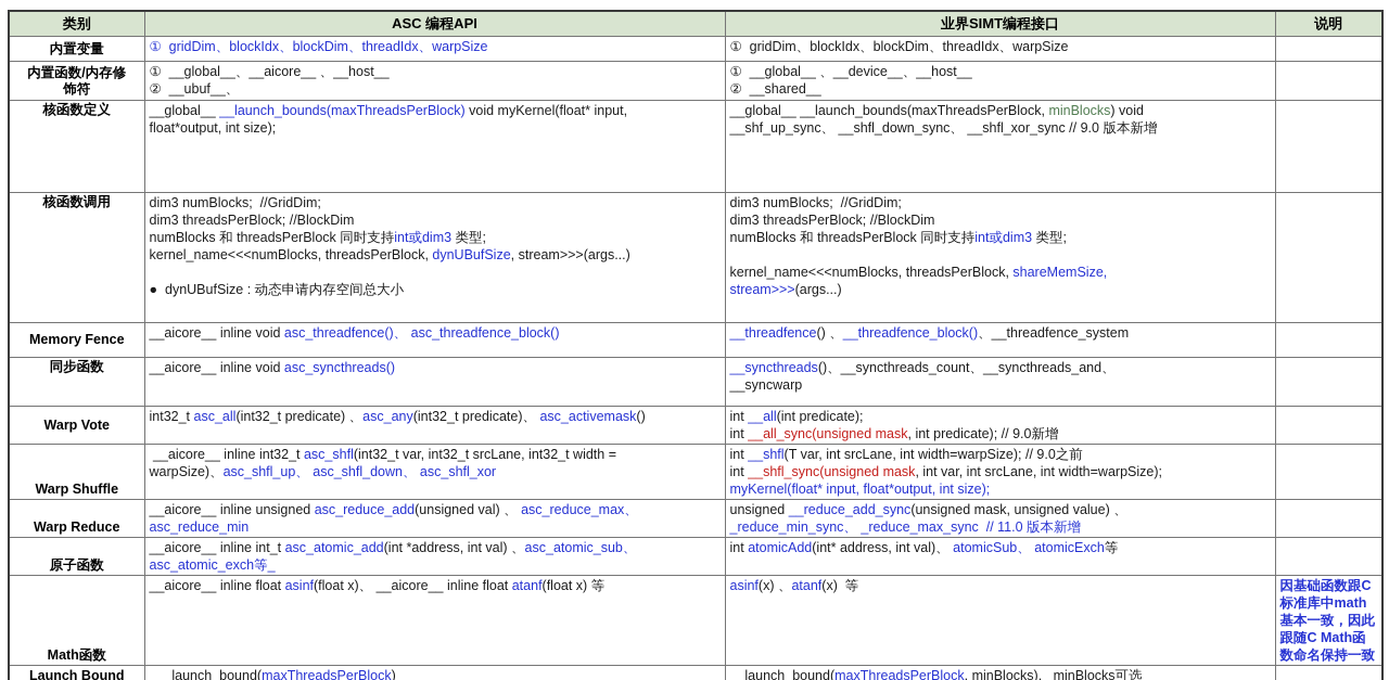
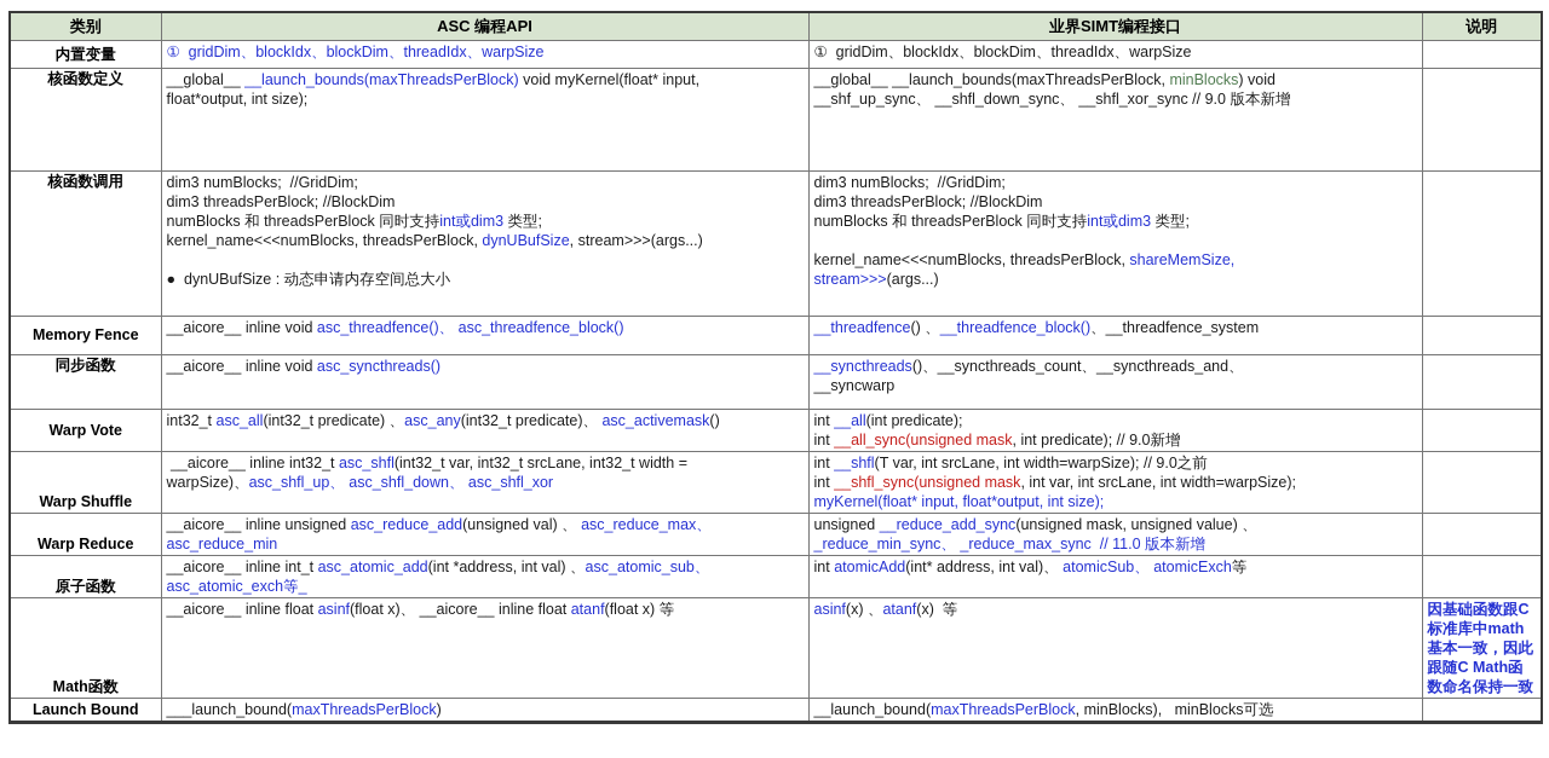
  类别	ASC 编程API	业界SIMT编程接口	说明
  内置变量	① gridDim、blockIdx、blockDim、threadIdx、warpSize	① gridDim、blockIdx、blockDim、threadIdx、warpSize
- 内置函数/内存修 饰符	① __global__、__aicore__ 、__host__② __ubuf__、	① __global__ 、__device__、__host__② __shared__
  核函数定义	__global__ __launch_bounds(maxThreadsPerBlock) void myKernel(float* input,float*output, int size);	__global__ __launch_bounds(maxThreadsPerBlock, minBlocks) void__shf_up_sync、 __shfl_down_sync、 __shfl_xor_sync // 9.0 版本新增
  核函数调用	dim3 numBlocks; //GridDim;dim3 threadsPerBlock; //BlockDimnumBlocks 和 threadsPerBlock 同时支持int或dim3 类型;kernel_name<<<numBlocks, threadsPerBlock, dynUBufSize, stream>>>(args...) ● dynUBufSize : 动态申请内存空间总大小	dim3 numBlocks; //GridDim;dim3 threadsPerBlock; //BlockDimnumBlocks 和 threadsPerBlock 同时支持int或dim3 类型; kernel_name<<<numBlocks, threadsPerBlock, shareMemSize,stream>>>(args...)
  Memory Fence	__aicore__ inline void asc_threadfence()、 asc_threadfence_block()	__threadfence() 、__threadfence_block()、__threadfence_system
  同步函数	__aicore__ inline void asc_syncthreads()	__syncthreads()、__syncthreads_count、__syncthreads_and、__syncwarp
  Warp Vote	int32_t asc_all(int32_t predicate) 、asc_any(int32_t predicate)、 asc_activemask()	int __all(int predicate);int __all_sync(unsigned mask, int predicate); // 9.0新增
  Warp Shuffle	__aicore__ inline int32_t asc_shfl(int32_t var, int32_t srcLane, int32_t width =warpSize)、asc_shfl_up、 asc_shfl_down、 asc_shfl_xor	int __shfl(T var, int srcLane, int width=warpSize); // 9.0之前int __shfl_sync(unsigned mask, int var, int srcLane, int width=warpSize);myKernel(float* input, float*output, int size);
  Warp Reduce	__aicore__ inline unsigned asc_reduce_add(unsigned val) 、 asc_reduce_max、asc_reduce_min	unsigned __reduce_add_sync(unsigned mask, unsigned value) 、_reduce_min_sync、 _reduce_max_sync // 11.0 版本新增
  原子函数	__aicore__ inline int_t asc_atomic_add(int *address, int val) 、asc_atomic_sub、asc_atomic_exch等_	int atomicAdd(int* address, int val)、 atomicSub、 atomicExch等
  Math函数	__aicore__ inline float asinf(float x)、 __aicore__ inline float atanf(float x) 等	asinf(x) 、atanf(x) 等	因基础函数跟C标准库中math基本一致，因此跟随C Math函数命名保持一致
  Launch Bound	___launch_bound(maxThreadsPerBlock)	__launch_bound(maxThreadsPerBlock, minBlocks), minBlocks可选
